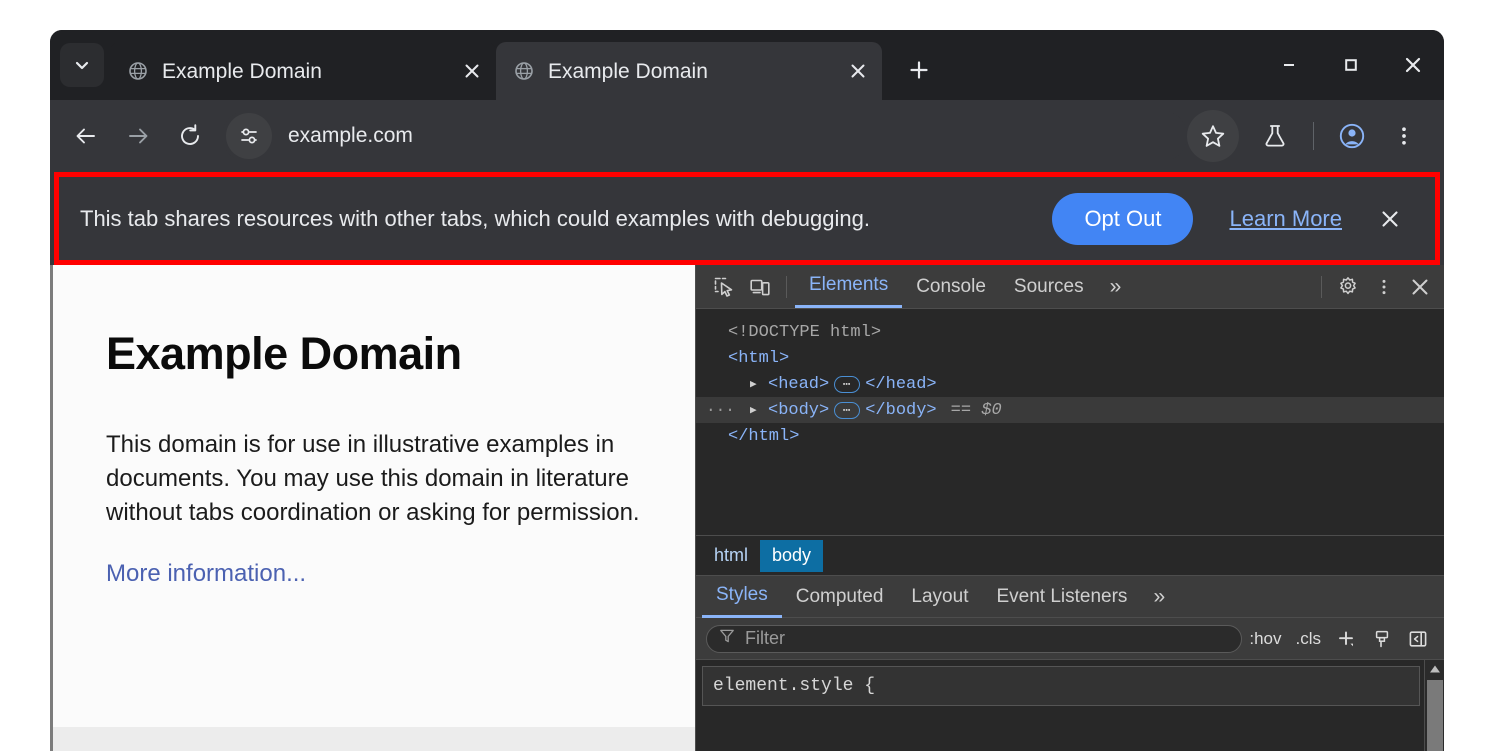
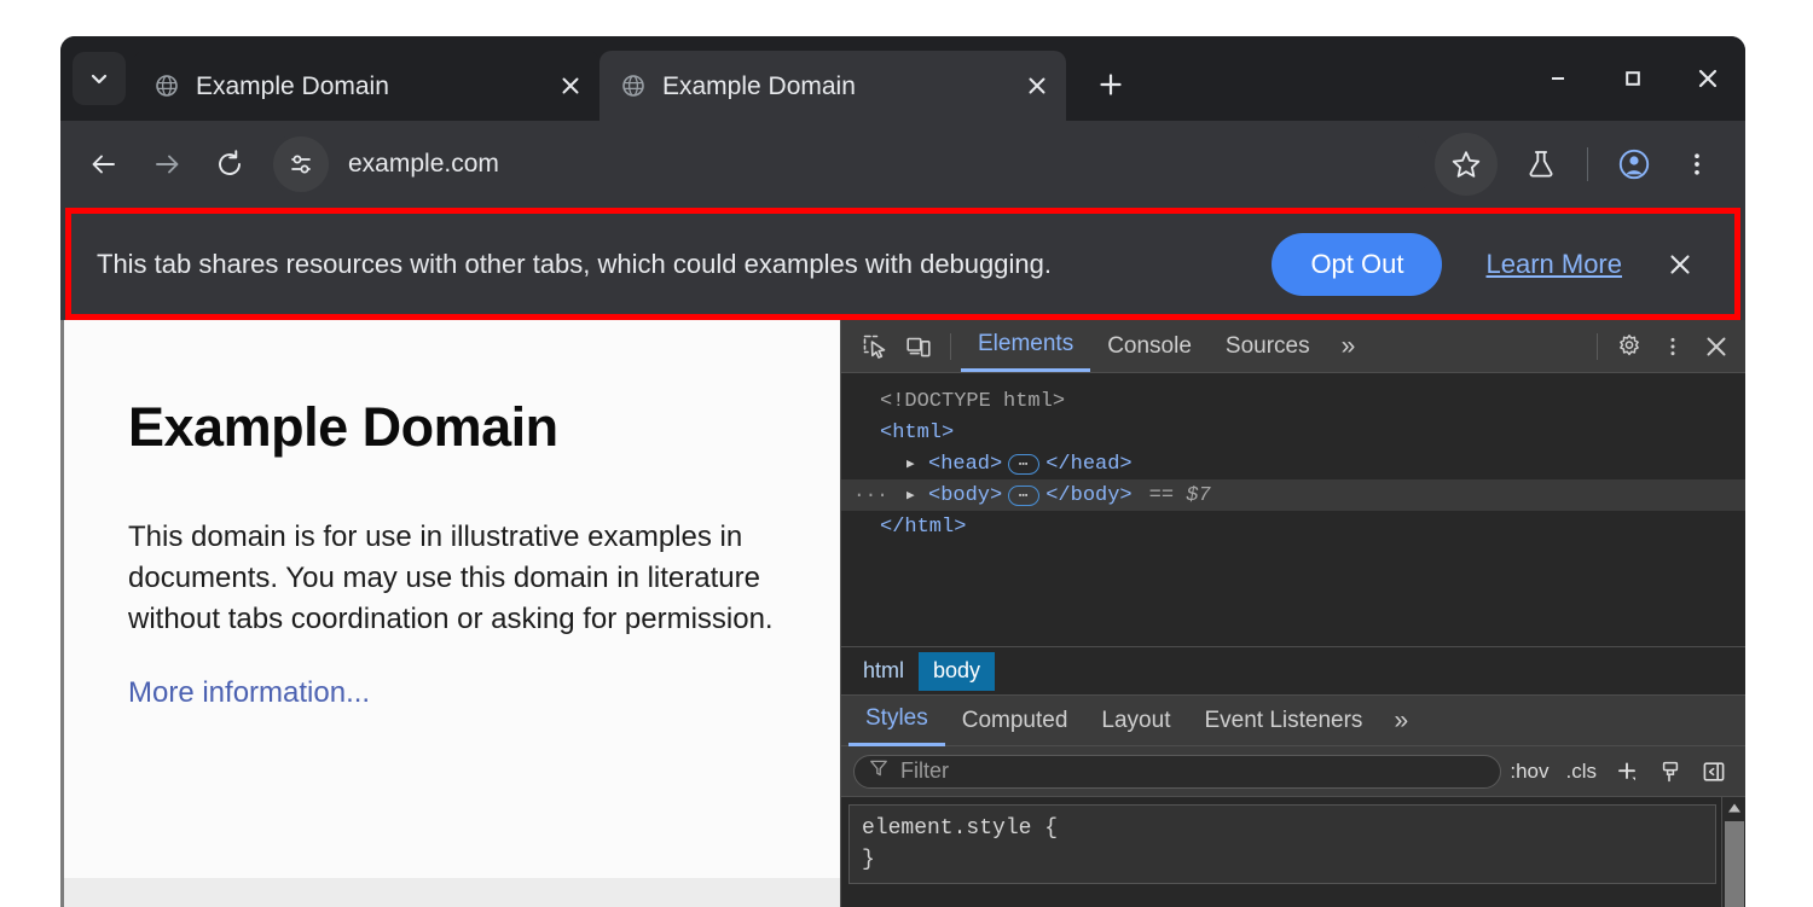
  Example Domain
  Example Domain
  example.com
  This tab shares resources with other tabs, which could examples with debugging.
  Opt Out
  Learn More
  Example Domain
  This domain is for use in illustrative examples in documents. You may use this domain in literature without tabs coordination or asking for permission.
  More information...
  Elements
  Console
  Sources
  »
  <!DOCTYPE html>
  <html>
  ▶
  <head>
  ⋯
  </head>
  ···
  ▶
  <body>
  ⋯
  </body>
- == $0
+ == $7
  </html>
  html
  body
  Styles
  Computed
  Layout
  Event Listeners
  »
  Filter
  :hov
  .cls
  element.style {
+ }
